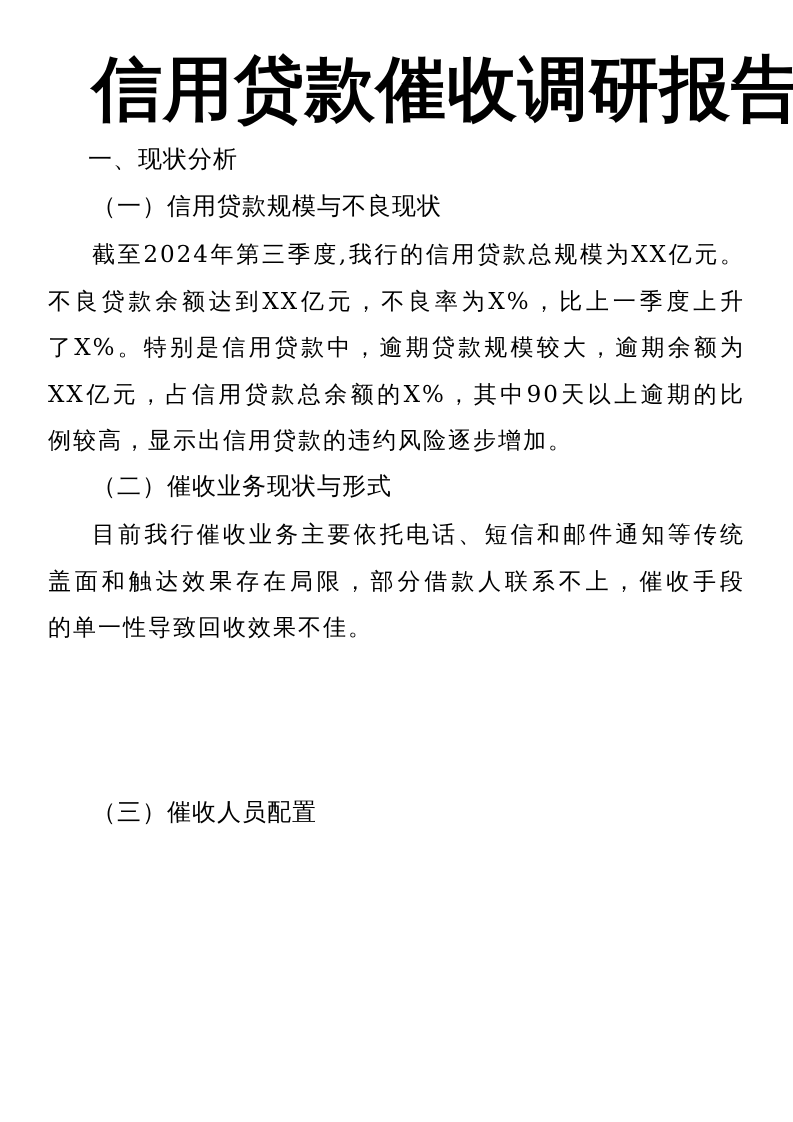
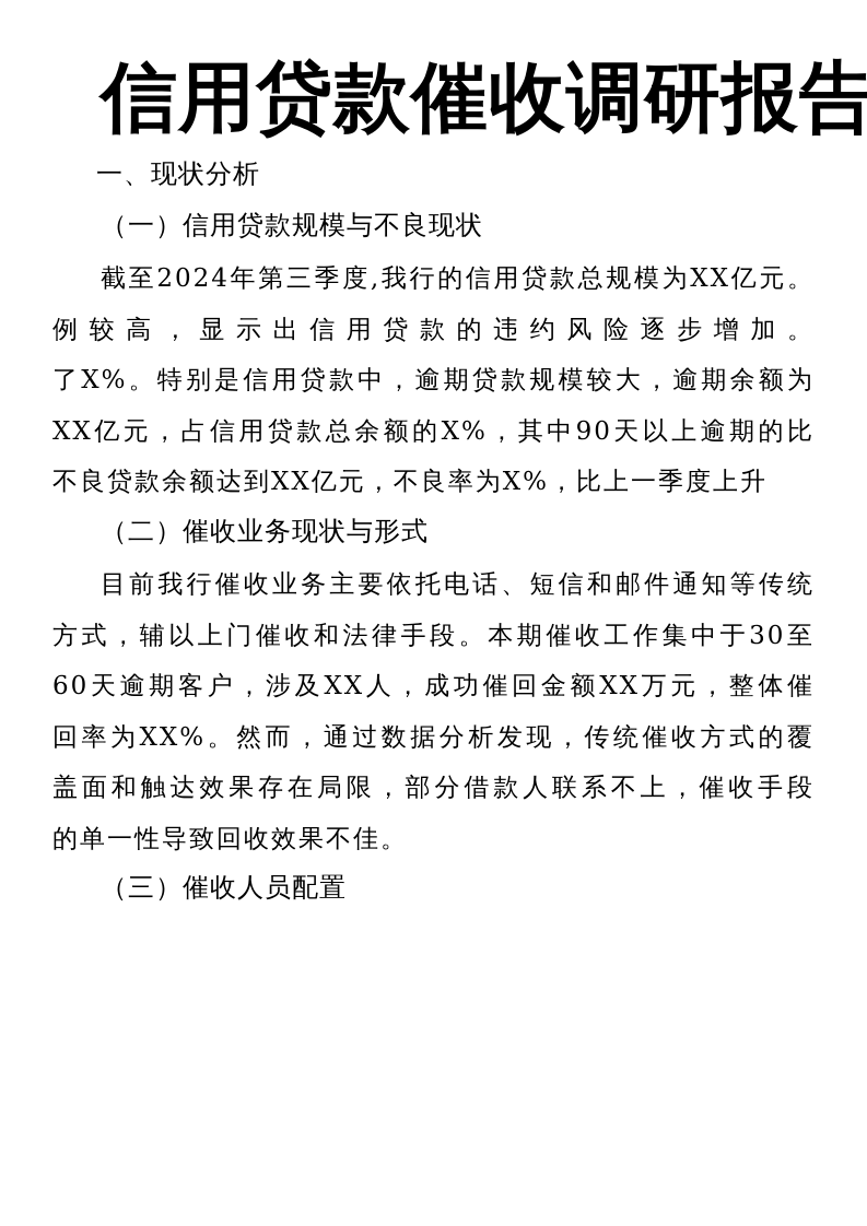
  信用贷款催收调研报告
  一、现状分析
  （一）信用贷款规模与不良现状
  截至2024年第三季度,我行的信用贷款总规模为XX亿元。
- 不良贷款余额达到XX亿元，不良率为X%，比上一季度上升
+ 例较高，显示出信用贷款的违约风险逐步增加。
  了X%。特别是信用贷款中，逾期贷款规模较大，逾期余额为
  XX亿元，占信用贷款总余额的X%，其中90天以上逾期的比
- 例较高，显示出信用贷款的违约风险逐步增加。
+ 不良贷款余额达到XX亿元，不良率为X%，比上一季度上升
  （二）催收业务现状与形式
  目前我行催收业务主要依托电话、短信和邮件通知等传统
+ 方式，辅以上门催收和法律手段。本期催收工作集中于30至
+ 60天逾期客户，涉及XX人，成功催回金额XX万元，整体催
+ 回率为XX%。然而，通过数据分析发现，传统催收方式的覆
  盖面和触达效果存在局限，部分借款人联系不上，催收手段
  的单一性导致回收效果不佳。
  （三）催收人员配置
